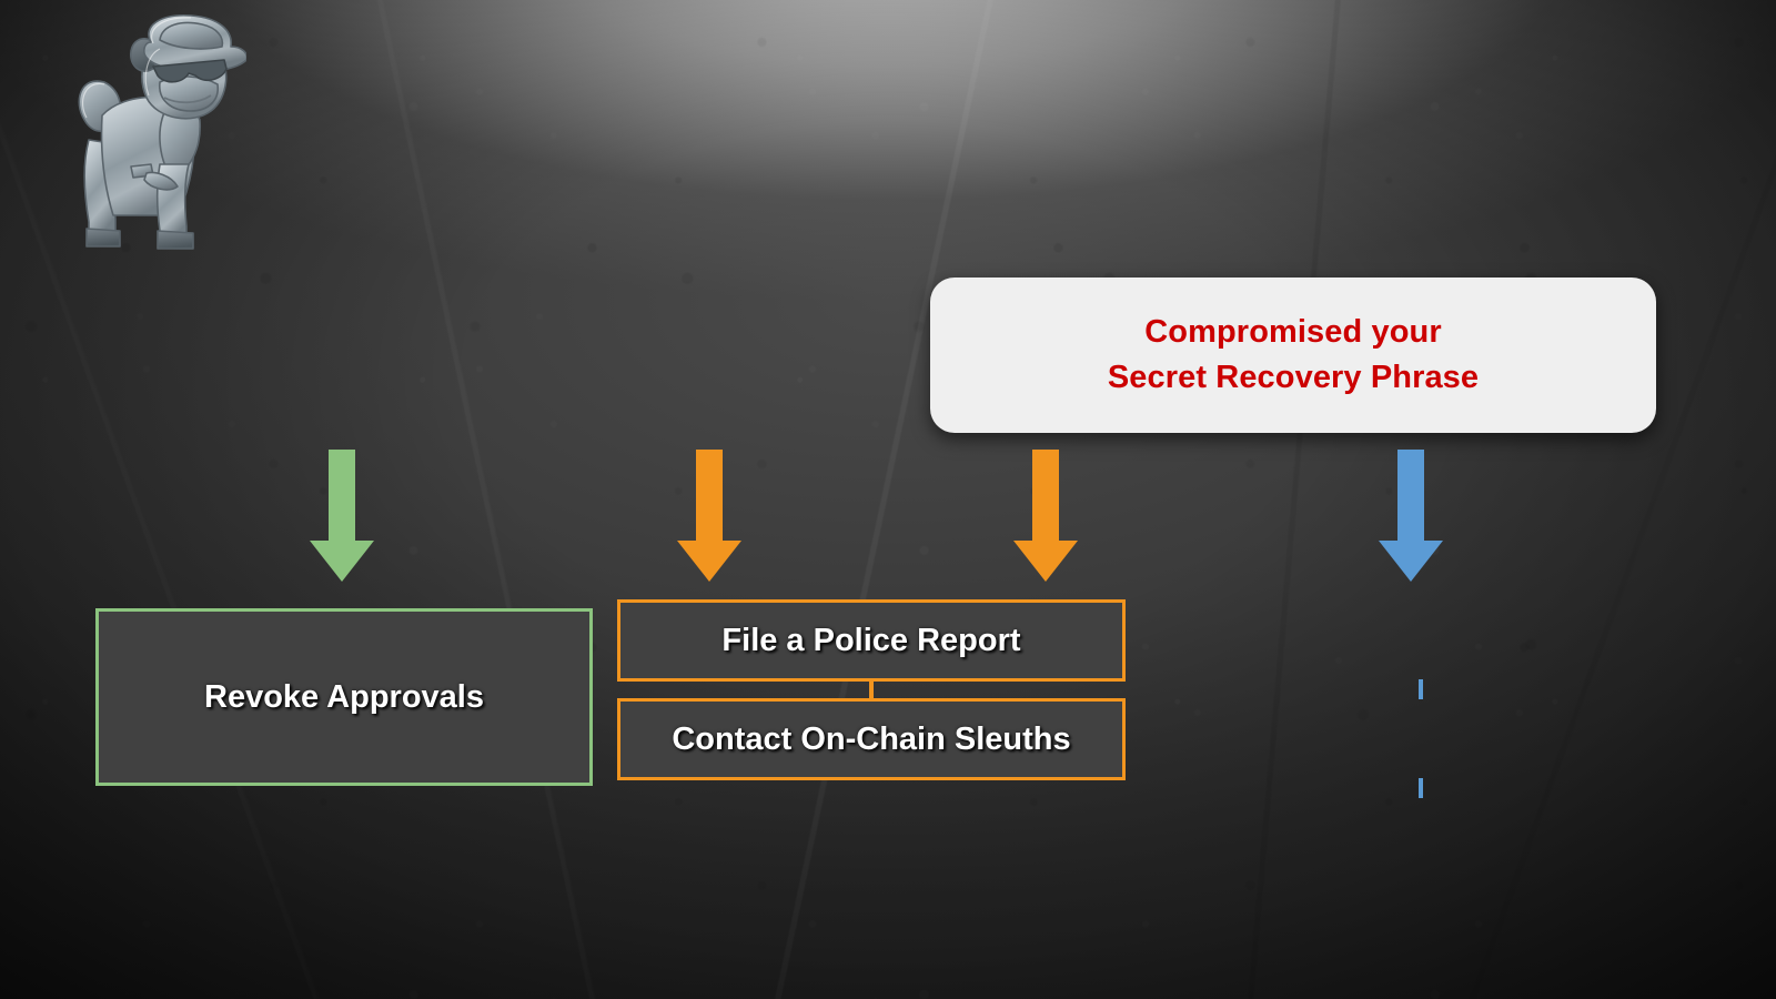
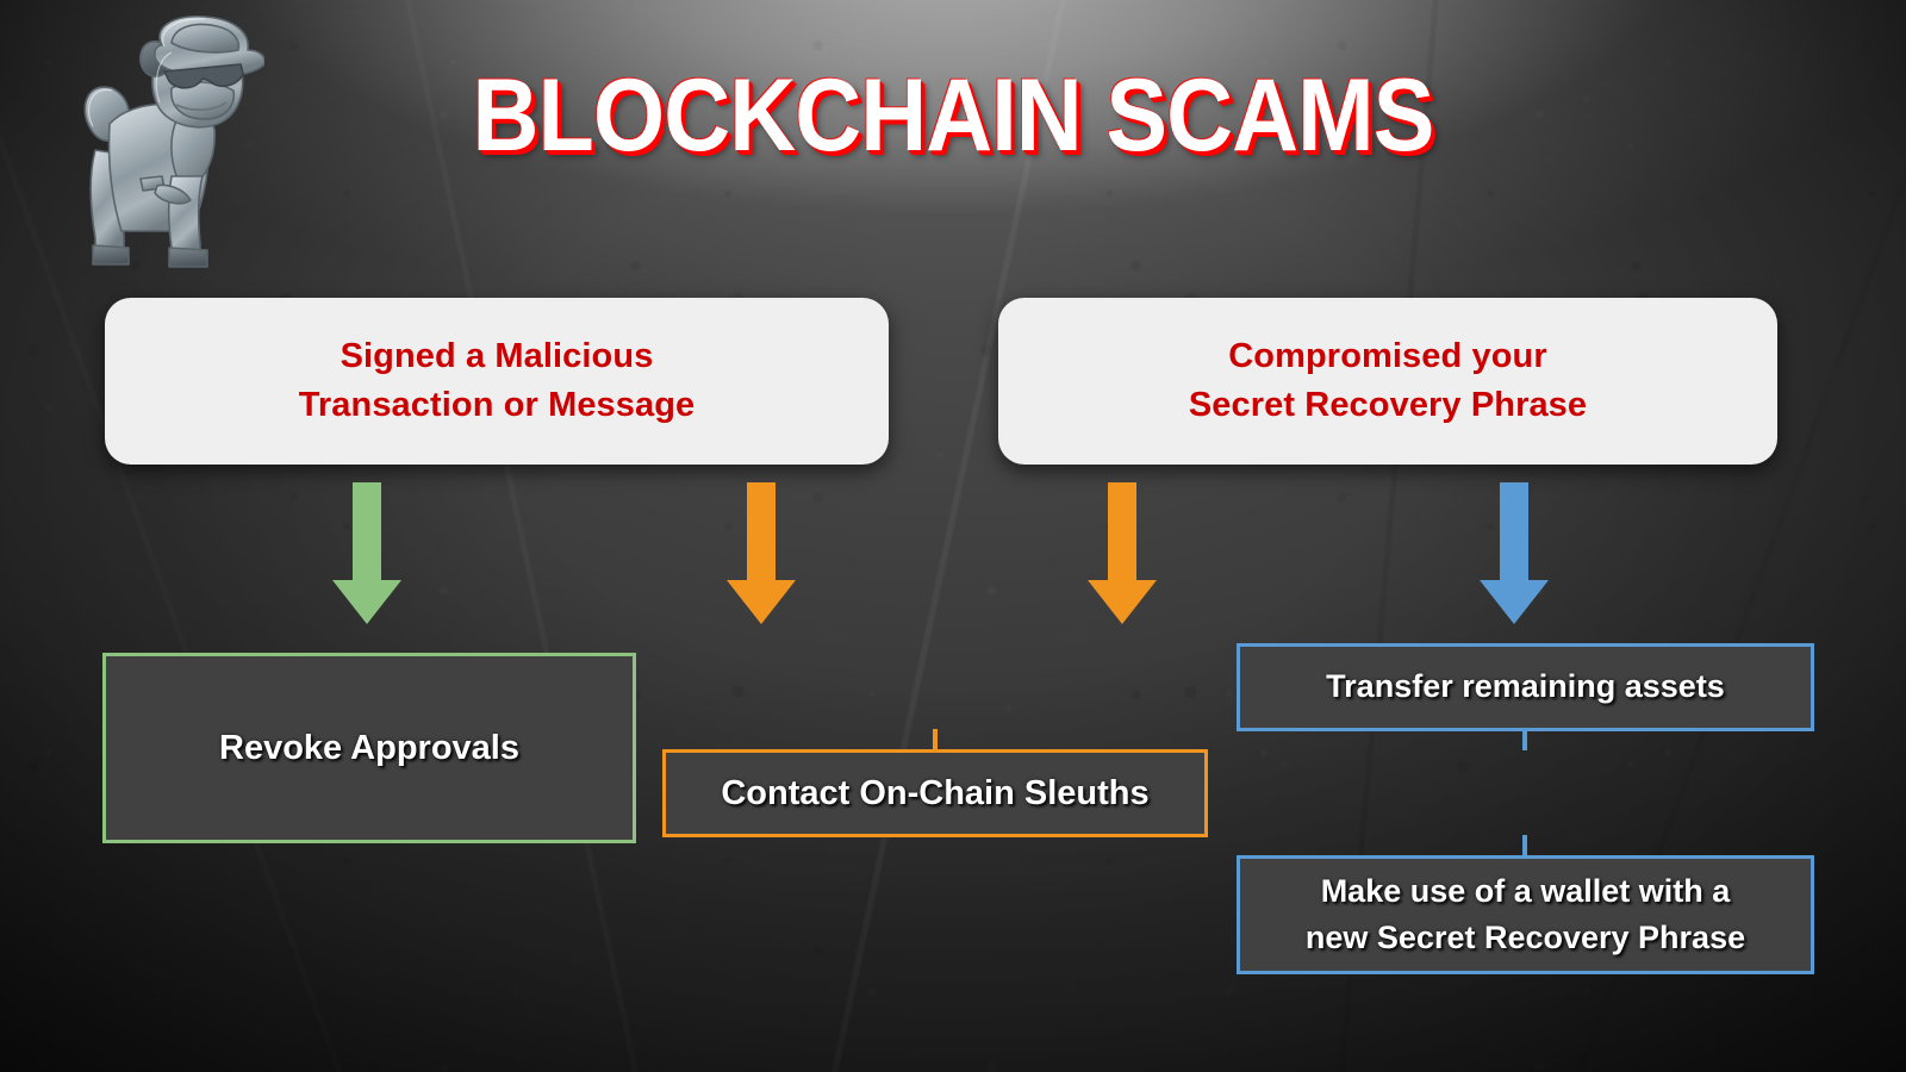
+ BLOCKCHAIN SCAMS
+ Signed a Malicious
+ Transaction or Message
  Compromised your
  Secret Recovery Phrase
  Revoke Approvals
- File a Police Report
  Contact On-Chain Sleuths
+ Transfer remaining assets
+ Make use of a wallet with a
+ new Secret Recovery Phrase
